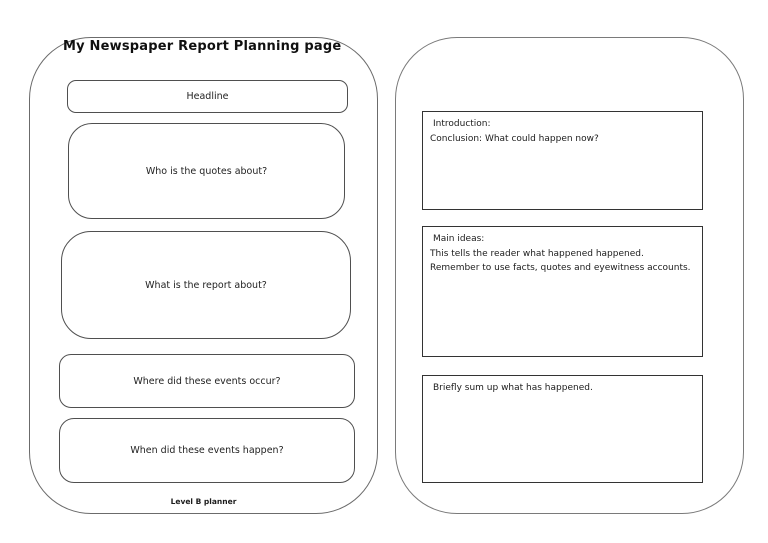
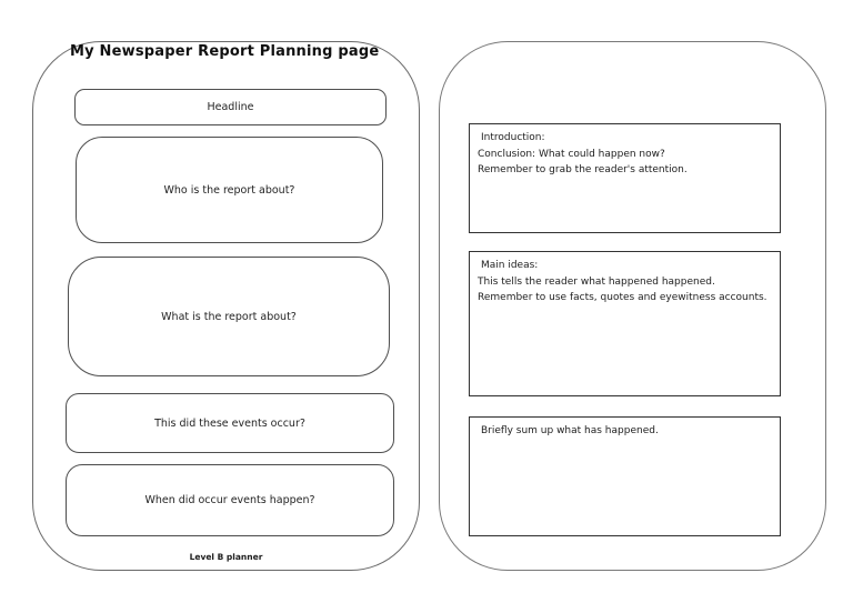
  My Newspaper Report Planning page
  Headline
- Who is the quotes about?
+ Who is the report about?
  What is the report about?
- Where did these events occur?
+ This did these events occur?
- When did these events happen?
+ When did occur events happen?
  Level B planner
  Introduction:
  Conclusion: What could happen now?
+ Remember to grab the reader's attention.
  Main ideas:
  This tells the reader what happened happened.
  Remember to use facts, quotes and eyewitness accounts.
  Briefly sum up what has happened.
